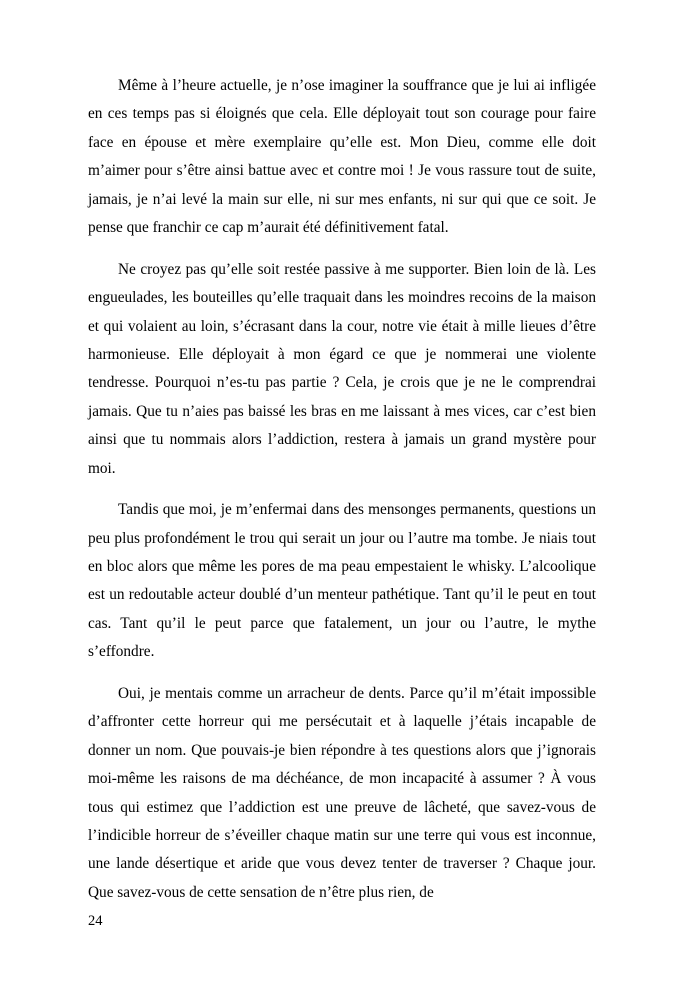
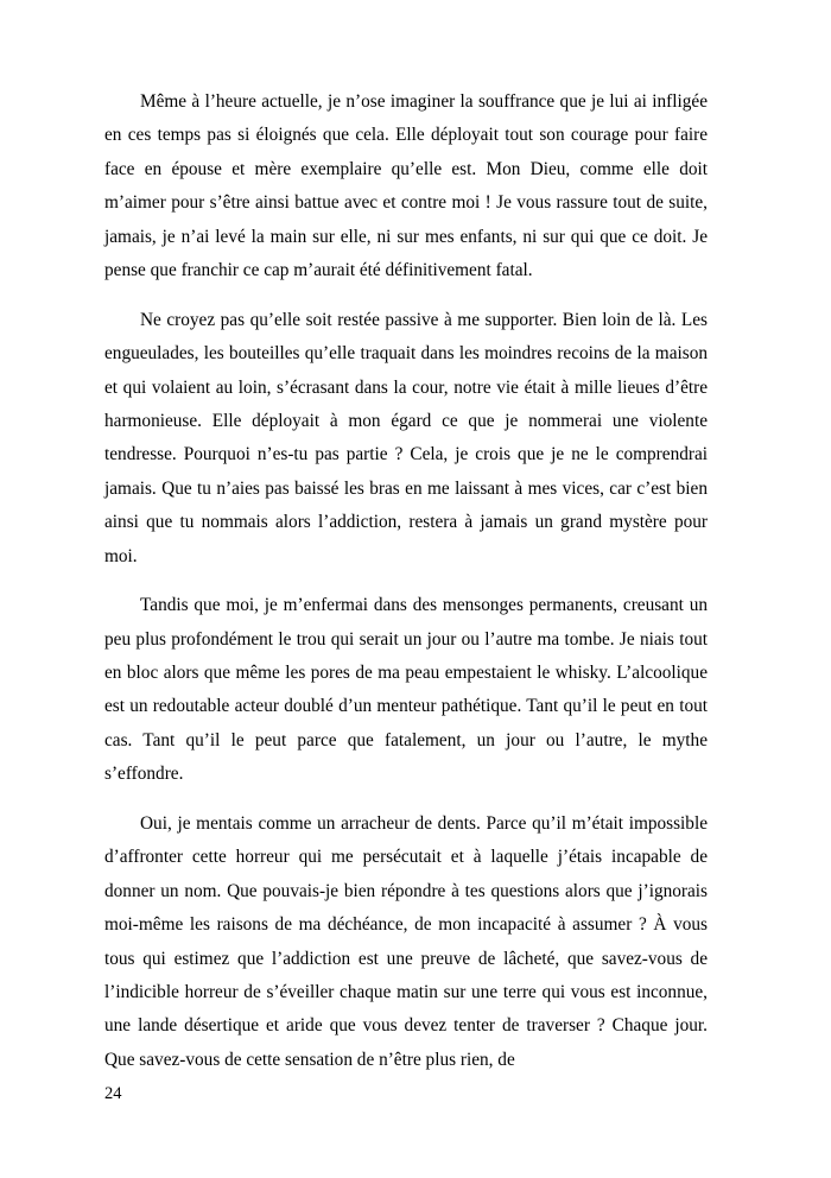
- Même à l’heure actuelle, je n’ose imaginer la souffrance que je lui ai infligée en ces temps pas si éloignés que cela. Elle déployait tout son courage pour faire face en épouse et mère exemplaire qu’elle est. Mon Dieu, comme elle doit m’aimer pour s’être ainsi battue avec et contre moi ! Je vous rassure tout de suite, jamais, je n’ai levé la main sur elle, ni sur mes enfants, ni sur qui que ce soit. Je pense que franchir ce cap m’aurait été définitivement fatal.
+ Même à l’heure actuelle, je n’ose imaginer la souffrance que je lui ai infligée en ces temps pas si éloignés que cela. Elle déployait tout son courage pour faire face en épouse et mère exemplaire qu’elle est. Mon Dieu, comme elle doit m’aimer pour s’être ainsi battue avec et contre moi ! Je vous rassure tout de suite, jamais, je n’ai levé la main sur elle, ni sur mes enfants, ni sur qui que ce doit. Je pense que franchir ce cap m’aurait été définitivement fatal.
  Ne croyez pas qu’elle soit restée passive à me supporter. Bien loin de là. Les engueulades, les bouteilles qu’elle traquait dans les moindres recoins de la maison et qui volaient au loin, s’écrasant dans la cour, notre vie était à mille lieues d’être harmonieuse. Elle déployait à mon égard ce que je nommerai une violente tendresse. Pourquoi n’es-tu pas partie ? Cela, je crois que je ne le comprendrai jamais. Que tu n’aies pas baissé les bras en me laissant à mes vices, car c’est bien ainsi que tu nommais alors l’addiction, restera à jamais un grand mystère pour moi.
- Tandis que moi, je m’enfermai dans des mensonges permanents, questions un peu plus profondément le trou qui serait un jour ou l’autre ma tombe. Je niais tout en bloc alors que même les pores de ma peau empestaient le whisky. L’alcoolique est un redoutable acteur doublé d’un menteur pathétique. Tant qu’il le peut en tout cas. Tant qu’il le peut parce que fatalement, un jour ou l’autre, le mythe s’effondre.
+ Tandis que moi, je m’enfermai dans des mensonges permanents, creusant un peu plus profondément le trou qui serait un jour ou l’autre ma tombe. Je niais tout en bloc alors que même les pores de ma peau empestaient le whisky. L’alcoolique est un redoutable acteur doublé d’un menteur pathétique. Tant qu’il le peut en tout cas. Tant qu’il le peut parce que fatalement, un jour ou l’autre, le mythe s’effondre.
  Oui, je mentais comme un arracheur de dents. Parce qu’il m’était impossible d’affronter cette horreur qui me persécutait et à laquelle j’étais incapable de donner un nom. Que pouvais-je bien répondre à tes questions alors que j’ignorais moi-même les raisons de ma déchéance, de mon incapacité à assumer ? À vous tous qui estimez que l’addiction est une preuve de lâcheté, que savez-vous de l’indicible horreur de s’éveiller chaque matin sur une terre qui vous est inconnue, une lande désertique et aride que vous devez tenter de traverser ? Chaque jour. Que savez-vous de cette sensation de n’être plus rien, de
  24
